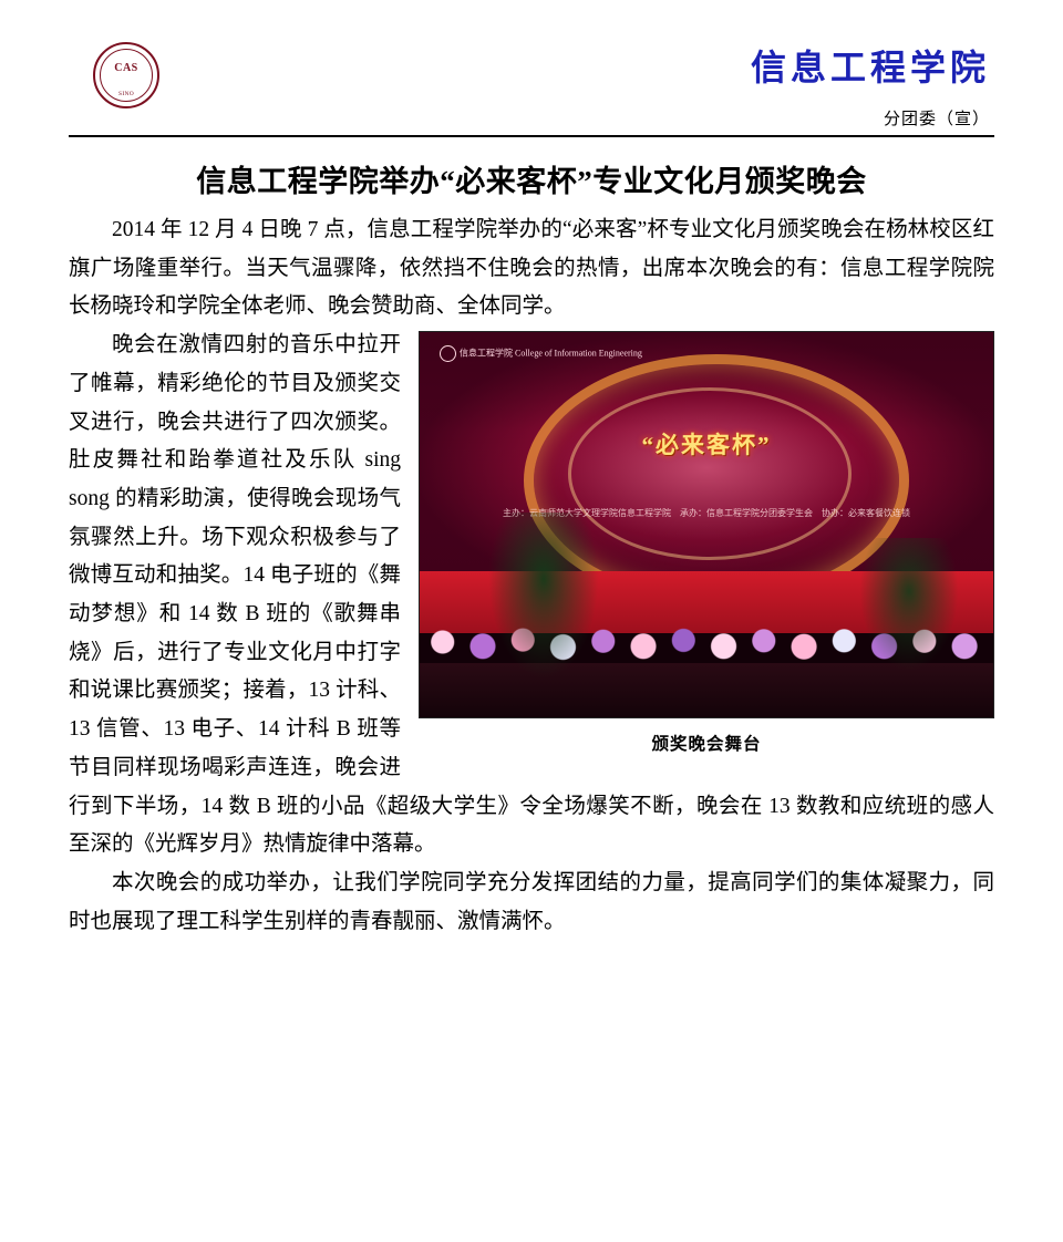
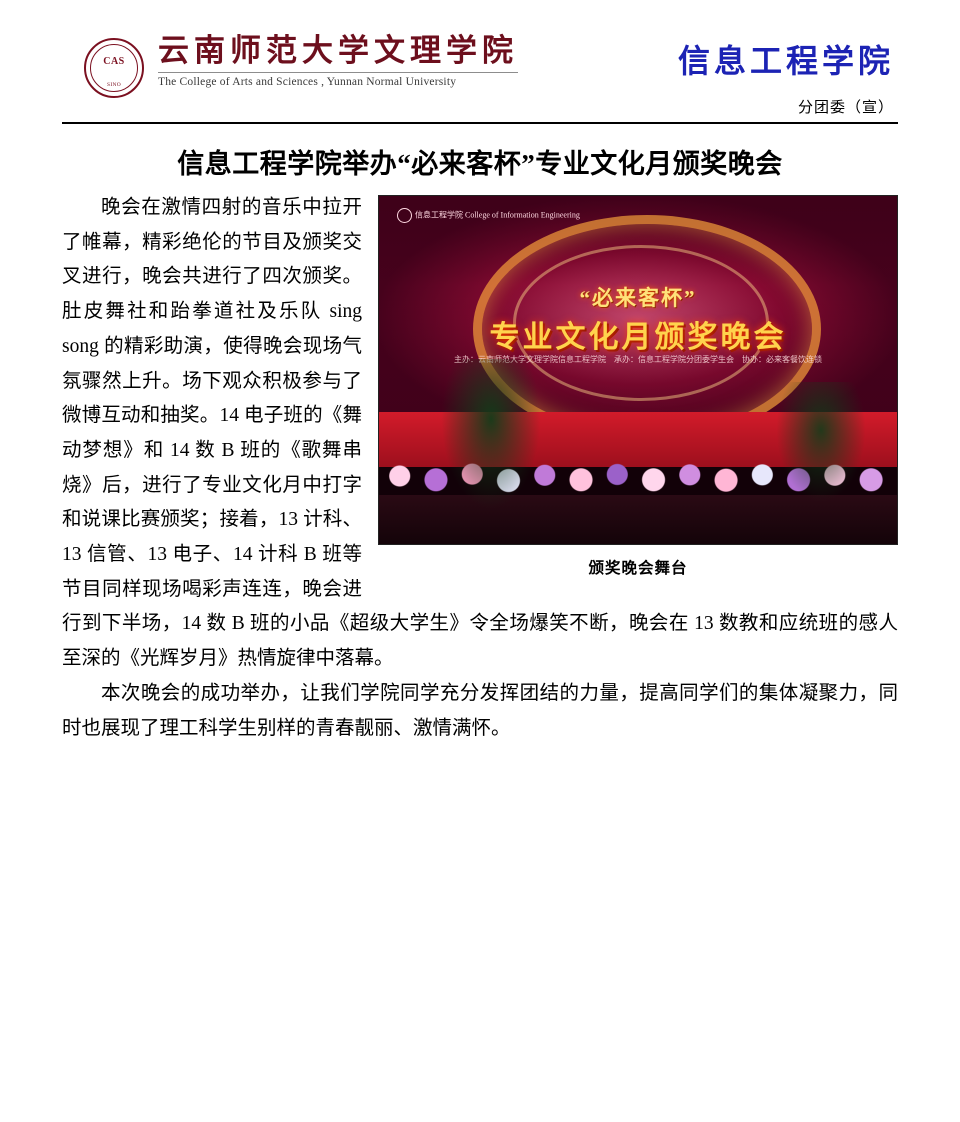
  CAS
+ 云南师范大学文理学院
+ The College of Arts and Sciences , Yunnan Normal University
  信息工程学院
  分团委（宣）
  信息工程学院举办“必来客杯”专业文化月颁奖晚会
- 2014 年 12 月 4 日晚 7 点，信息工程学院举办的“必来客”杯专业文化月颁奖晚会在杨林校区红旗广场隆重举行。当天气温骤降，依然挡不住晚会的热情，出席本次晚会的有：信息工程学院院长杨晓玲和学院全体老师、晚会赞助商、全体同学。
  信息工程学院 College of Information Engineering
  “必来客杯”
+ 专业文化月颁奖晚会
  学院信息工程学院 承办：信息工程学院分团委学生会 协办：必来客餐饮连锁
  颁奖晚会舞台
  晚会在激情四射的音乐中拉开了帷幕，精彩绝伦的节目及颁奖交叉进行，晚会共进行了四次颁奖。肚皮舞社和跆拳道社及乐队 sing song 的精彩助演，使得晚会现场气氛骤然上升。场下观众积极参与了微博互动和抽奖。14 电子班的《舞动梦想》和 14 数 B 班的《歌舞串烧》后，进行了专业文化月中打字和说课比赛颁奖；接着，13 计科、13 信管、13 电子、14 计科 B 班等节目同样现场喝彩声连连，晚会进行到下半场，14 数 B 班的小品《超级大学生》令全场爆笑不断，晚会在 13 数教和应统班的感人至深的《光辉岁月》热情旋律中落幕。
  本次晚会的成功举办，让我们学院同学充分发挥团结的力量，提高同学们的集体凝聚力，同时也展现了理工科学生别样的青春靓丽、激情满怀。
